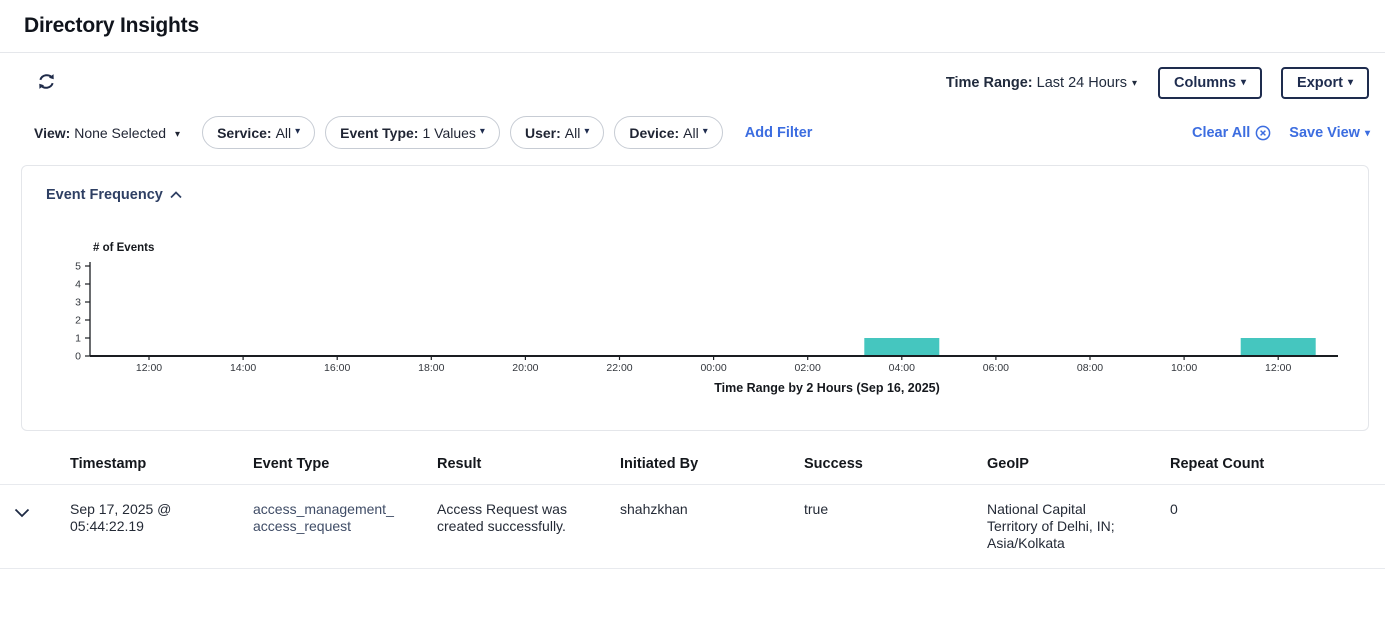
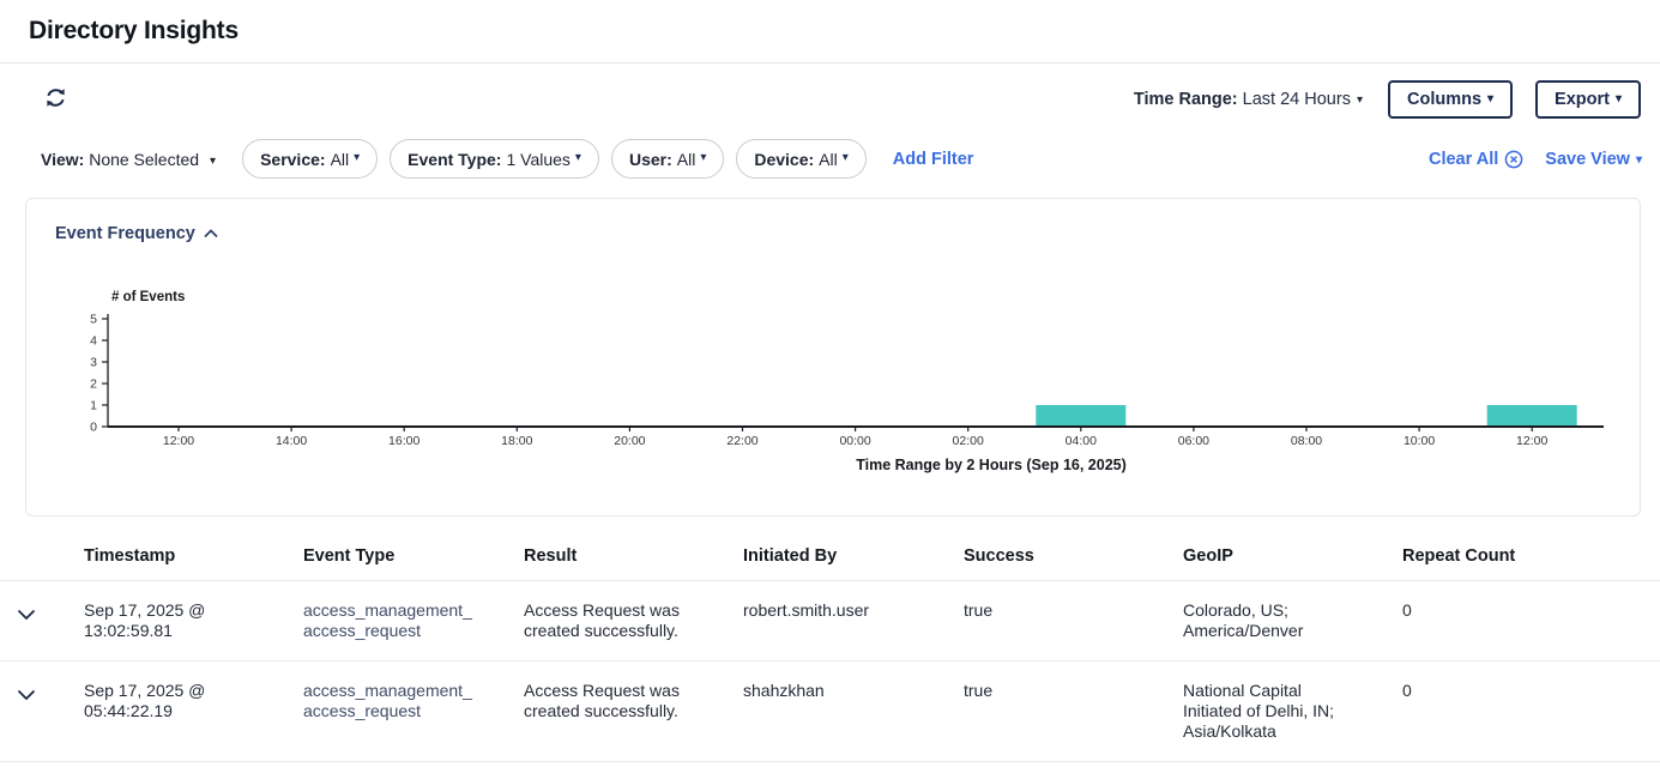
  Directory Insights
  Time Range: Last 24 Hours ▾
  Columns
  ▾
  Export
  ▾
  View: None Selected ▾
  Service:
  All
  ▾
  Event Type:
  1 Values
  ▾
  User:
  All
  ▾
  Device:
  All
  ▾
  Add Filter
  Clear All
  Save View ▾
  Event Frequency
  # of Events
  0
  1
  2
  3
  4
  5
  12:00
  14:00
  16:00
  18:00
  20:00
  22:00
  00:00
  02:00
  04:00
  06:00
  08:00
  10:00
  12:00
  Time Range by 2 Hours (Sep 16, 2025)
  	Timestamp	Event Type	Result	Initiated By	Success	GeoIP	Repeat Count
+ 	Sep 17, 2025 @ 13:02:59.81	access_management_ access_request	Access Request was created successfully.	robert.smith.user	true	Colorado, US; America/Denver	0
- 	Sep 17, 2025 @ 05:44:22.19	access_management_ access_request	Access Request was created successfully.	shahzkhan	true	National Capital Territory of Delhi, IN; Asia/Kolkata	0
+ 	Sep 17, 2025 @ 05:44:22.19	access_management_ access_request	Access Request was created successfully.	shahzkhan	true	National Capital Initiated of Delhi, IN; Asia/Kolkata	0
